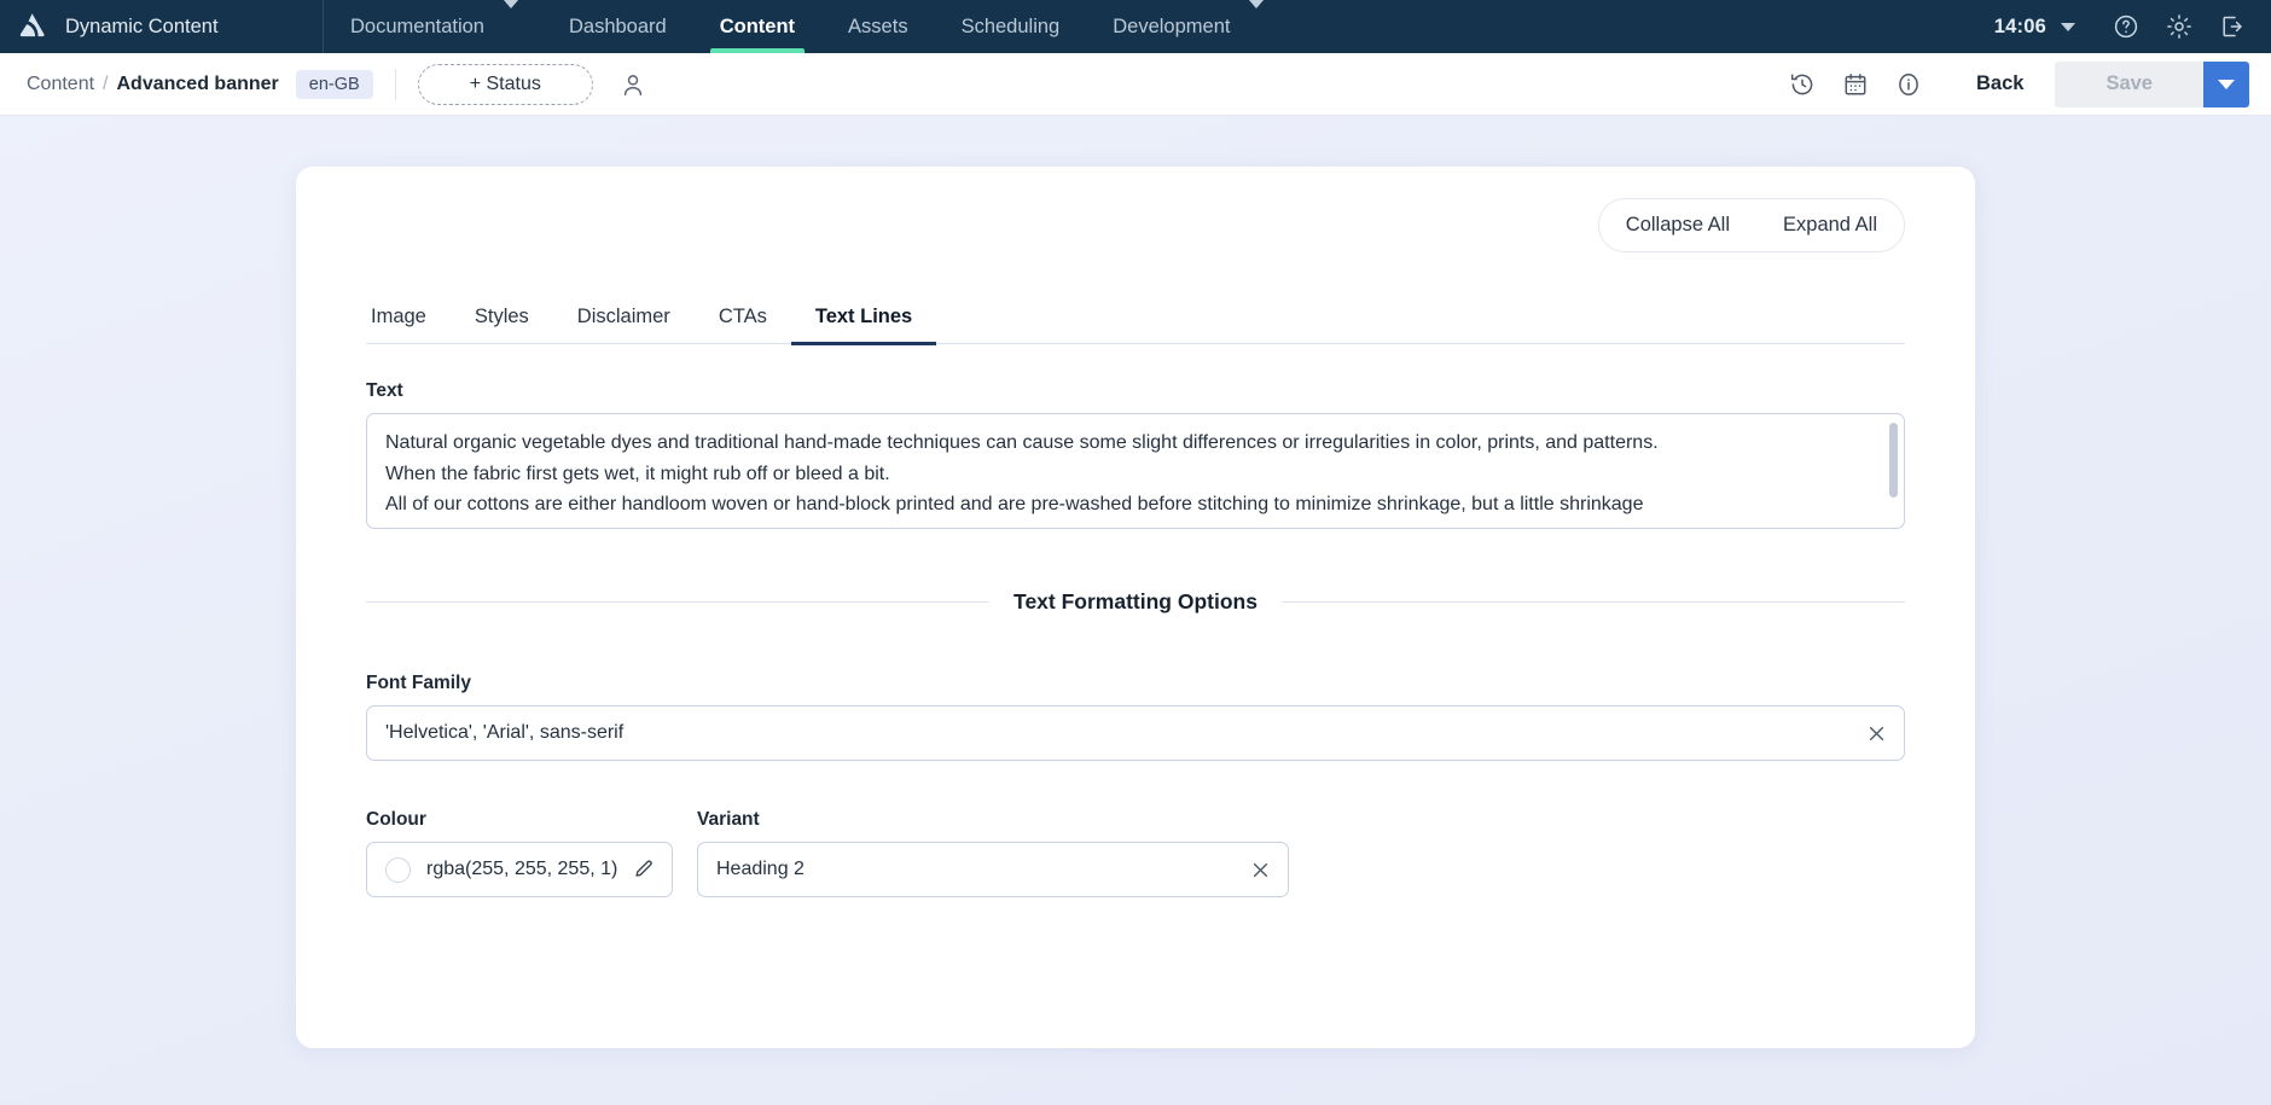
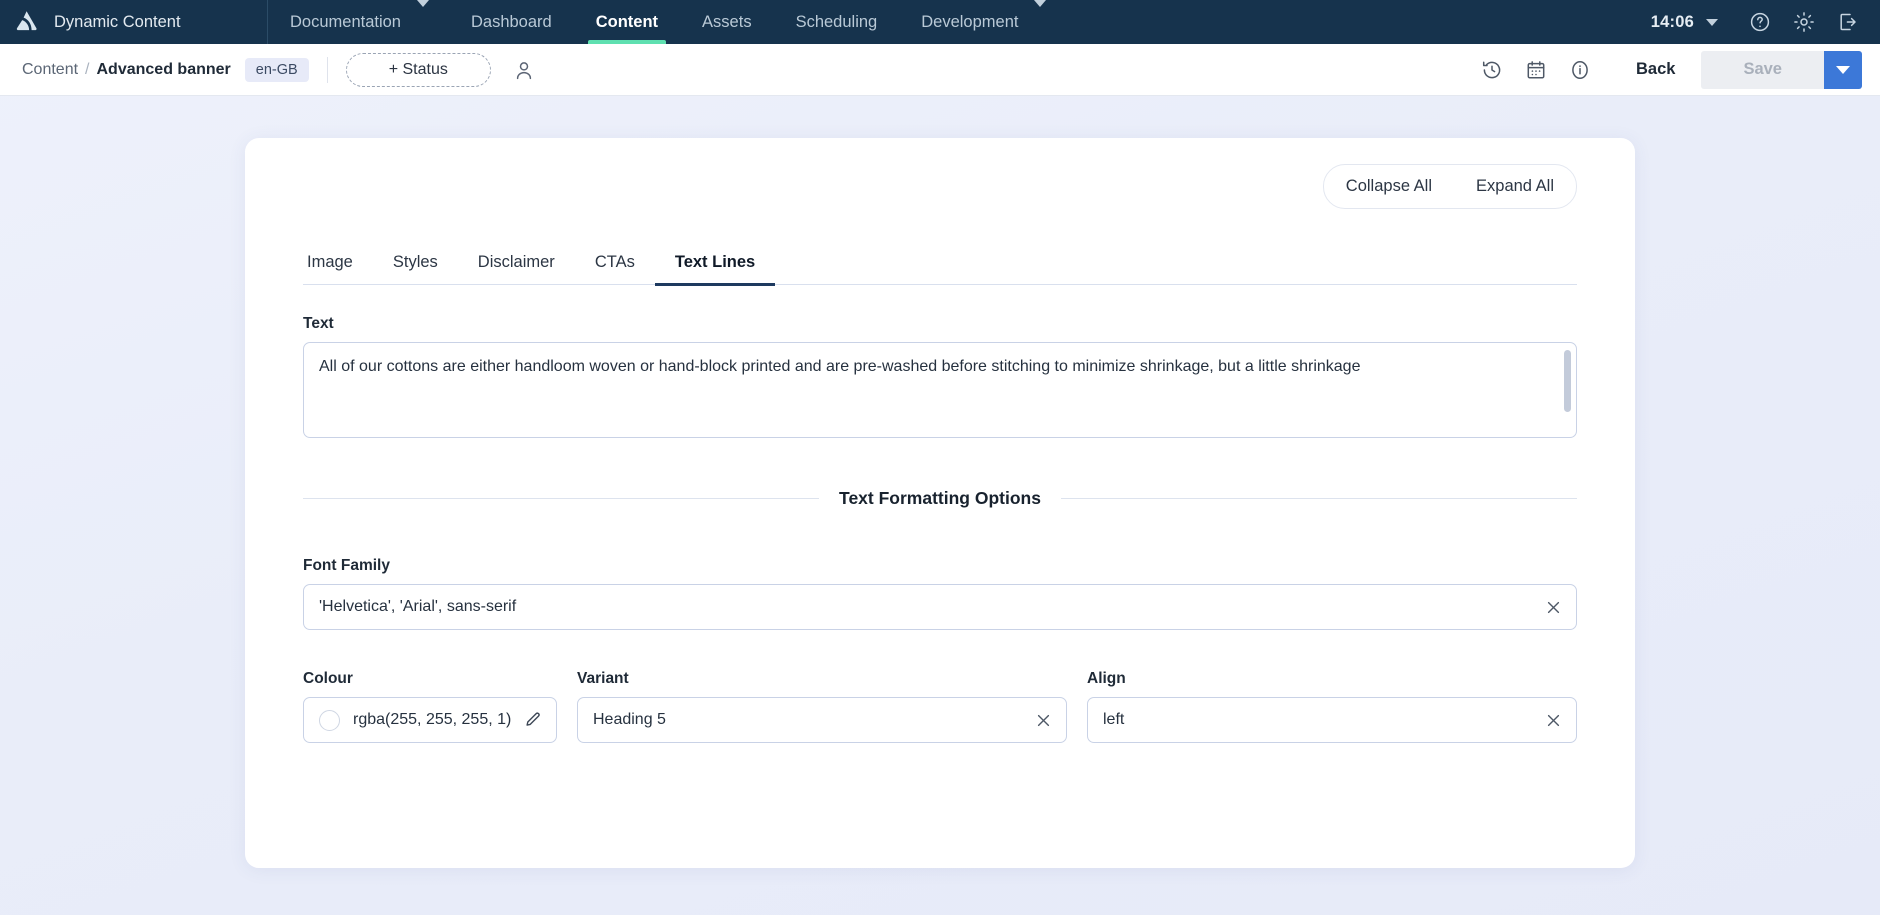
  Dynamic Content
  Documentation
  Dashboard
  Content
  Assets
  Scheduling
  Development
  14:06
  Content
  /
  Advanced banner
  en-GB
  + Status
  Back
  Save
  Collapse All
  Expand All
  Image
  Styles
  Disclaimer
  CTAs
  Text Lines
  Text
- Natural organic vegetable dyes and traditional hand-made techniques can cause some slight differences or irregularities in color, prints, and patterns.
- When the fabric first gets wet, it might rub off or bleed a bit.
  All of our cottons are either handloom woven or hand-block printed and are pre-washed before stitching to minimize shrinkage, but a little shrinkage
  Text Formatting Options
  Font Family
  'Helvetica', 'Arial', sans-serif
  Colour
  rgba(255, 255, 255, 1)
  Variant
- Heading 2
+ Heading 5
+ Align
+ left
